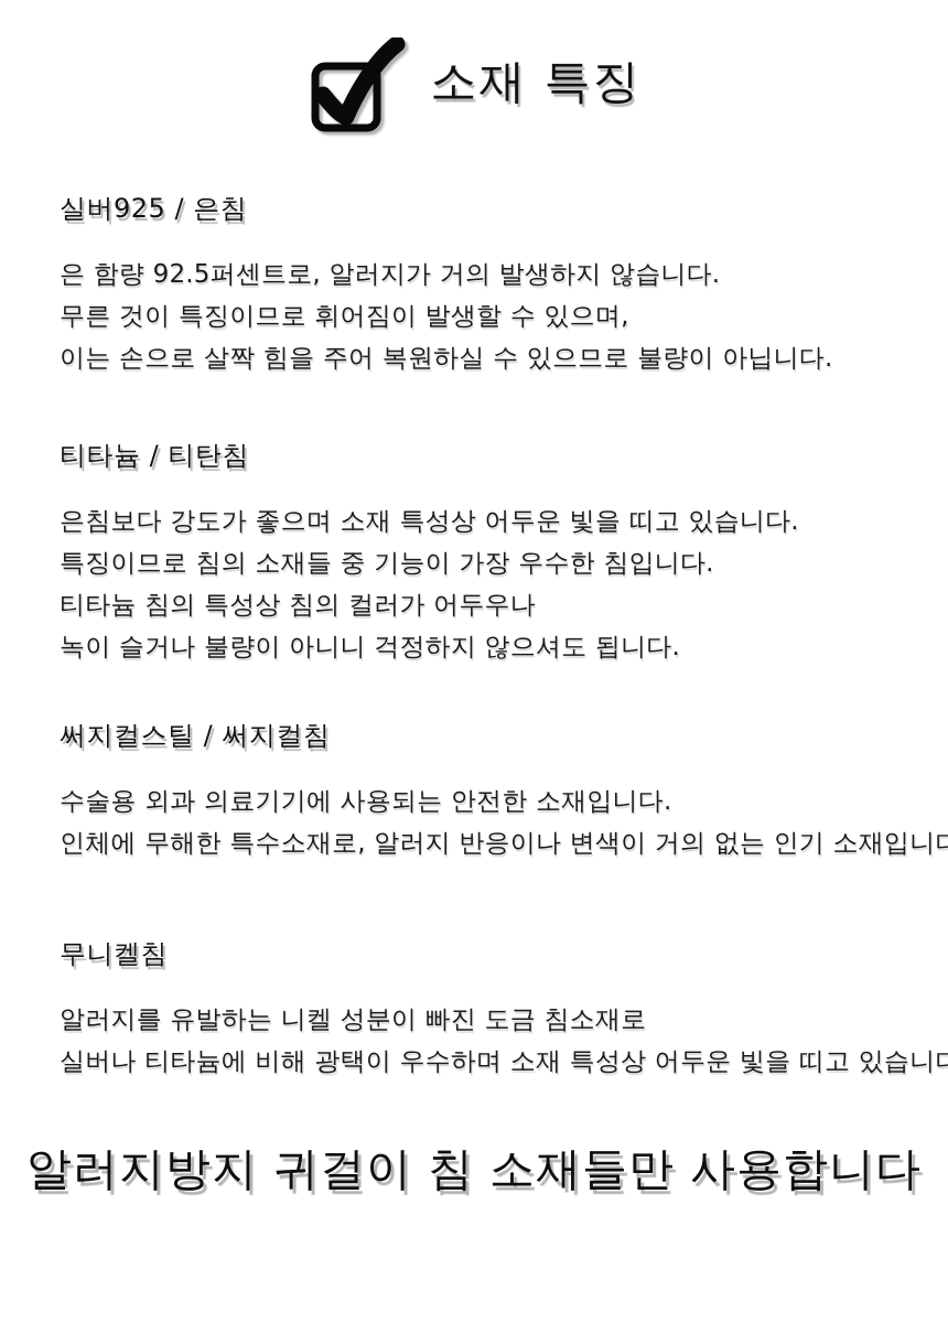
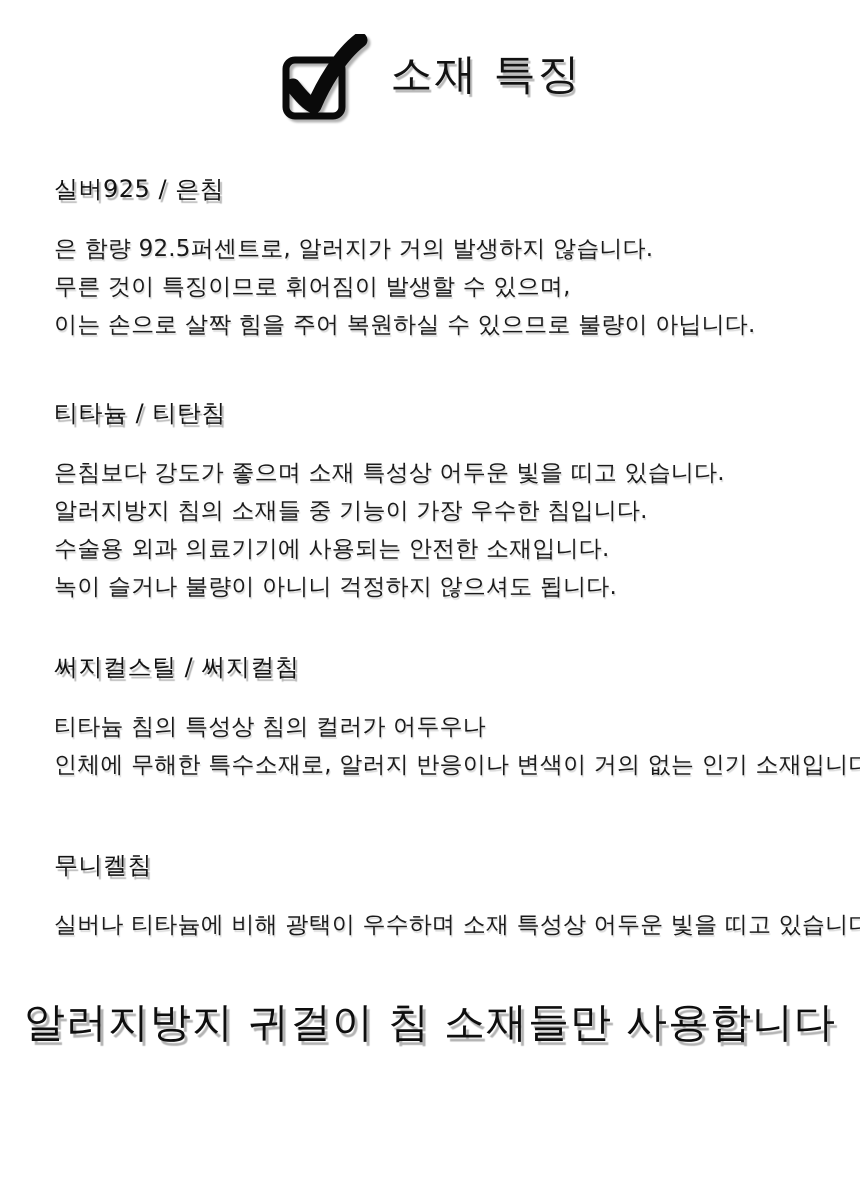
  소재 특징
  실버925 / 은침
  은 함량 92.5퍼센트로, 알러지가 거의 발생하지 않습니다.
  무른 것이 특징이므로 휘어짐이 발생할 수 있으며,
  이는 손으로 살짝 힘을 주어 복원하실 수 있으므로 불량이 아닙니다.
  티타늄 / 티탄침
  은침보다 강도가 좋으며 소재 특성상 어두운 빛을 띠고 있습니다.
- 특징이므로 침의 소재들 중 기능이 가장 우수한 침입니다.
+ 알러지방지 침의 소재들 중 기능이 가장 우수한 침입니다.
- 티타늄 침의 특성상 침의 컬러가 어두우나
+ 수술용 외과 의료기기에 사용되는 안전한 소재입니다.
  녹이 슬거나 불량이 아니니 걱정하지 않으셔도 됩니다.
  써지컬스틸 / 써지컬침
- 수술용 외과 의료기기에 사용되는 안전한 소재입니다.
+ 티타늄 침의 특성상 침의 컬러가 어두우나
  인체에 무해한 특수소재로, 알러지 반응이나 변색이 거의 없는 인기 소재입니
  무니켈침
- 알러지를 유발하는 니켈 성분이 빠진 도금 침소재로
  실버나 티타늄에 비해 광택이 우수하며 소재 특성상 어두운 빛을 띠고 있습니
  알러지방지 귀걸이 침 소재들만 사용합니다
